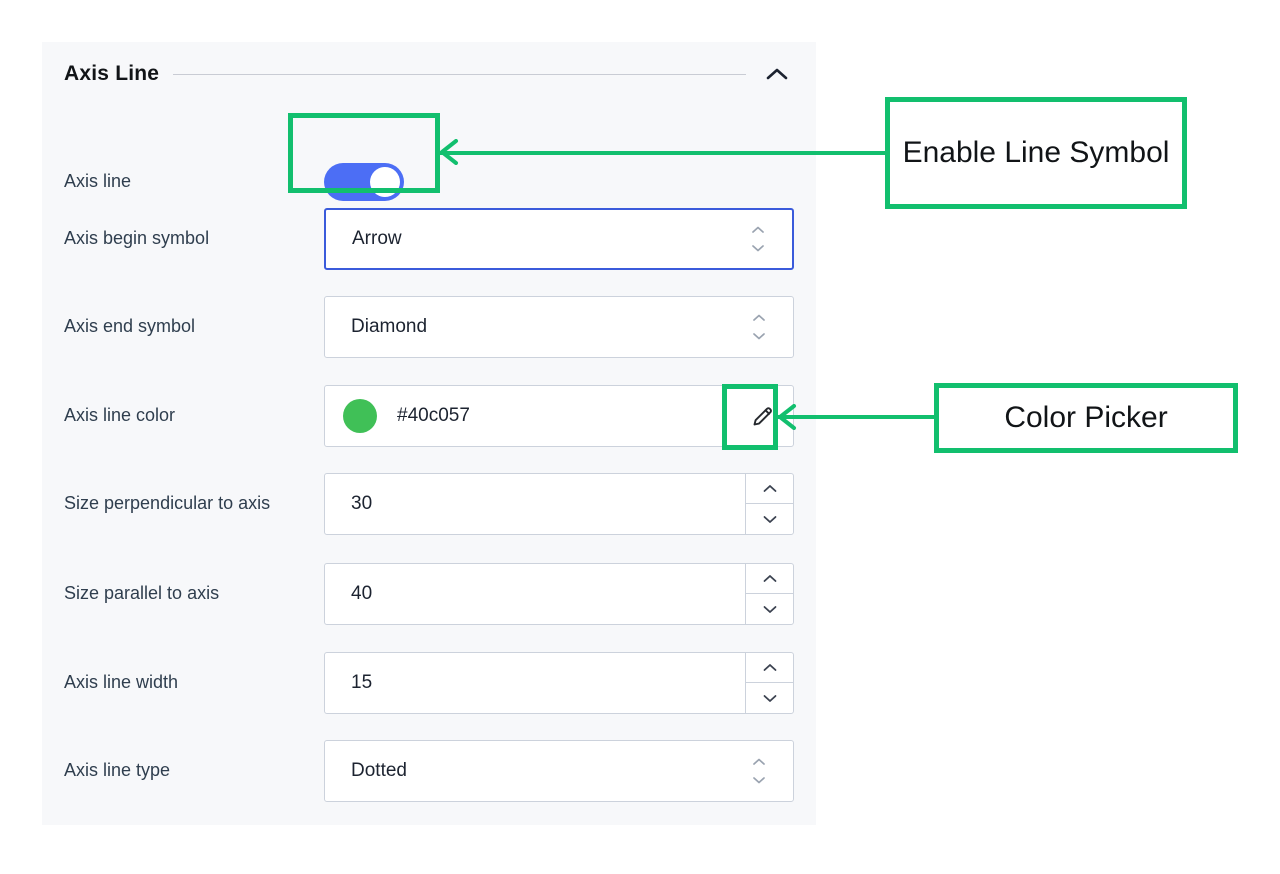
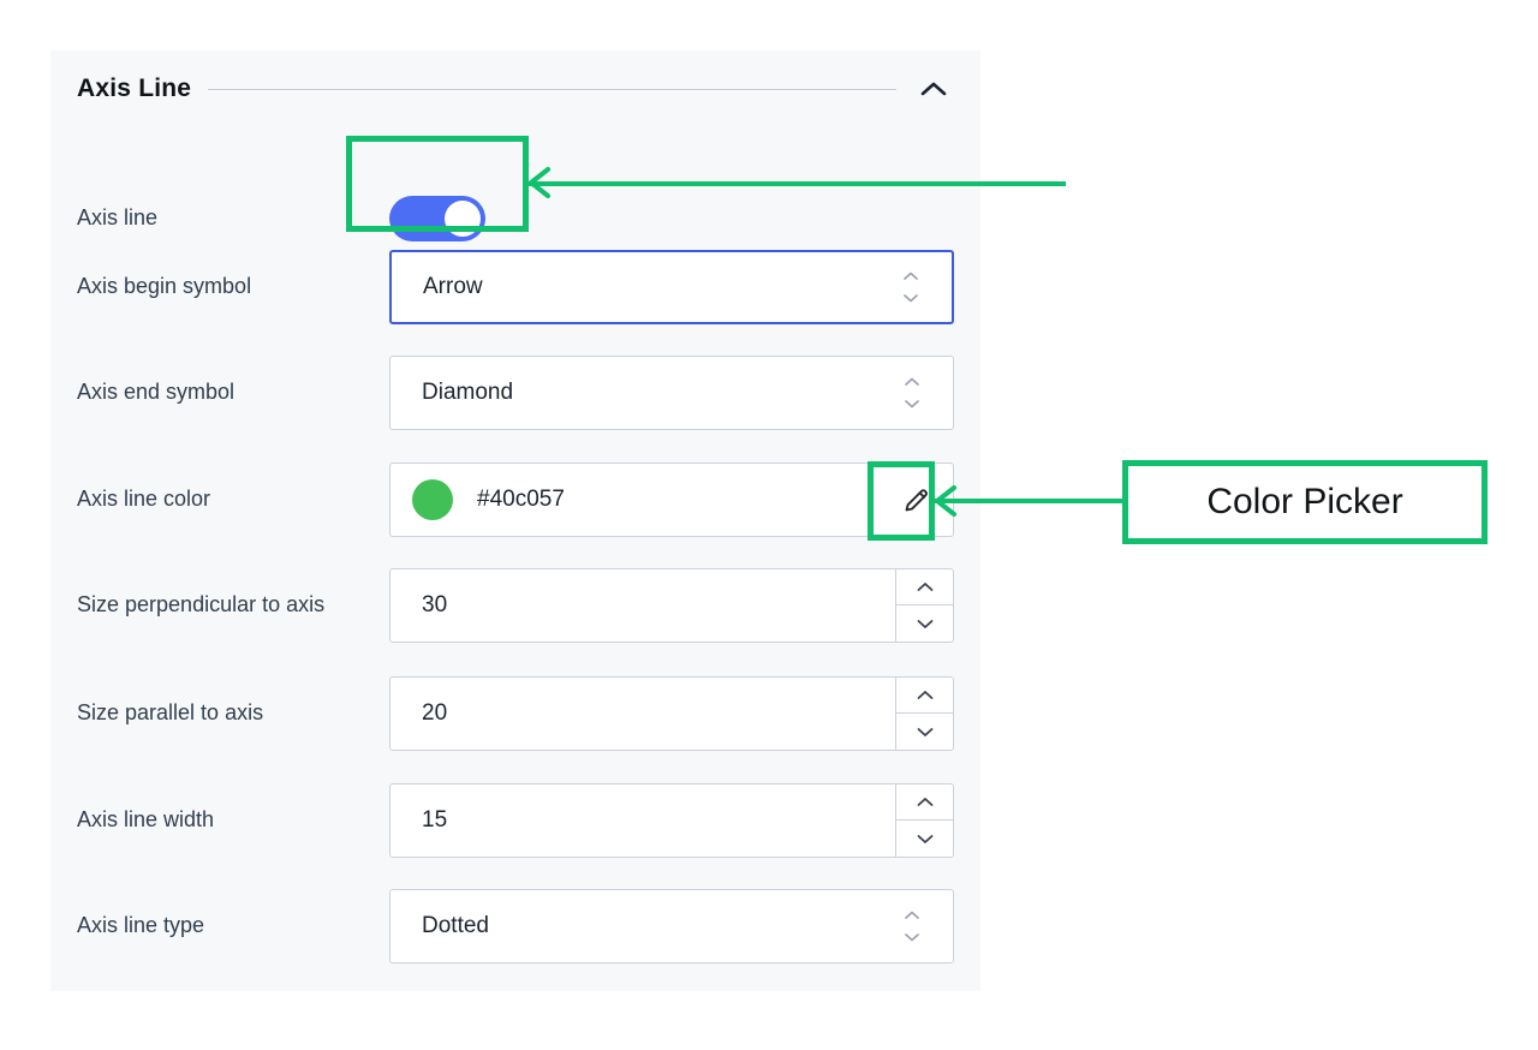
  Axis Line
  Axis line
  Axis begin symbol
  Arrow
  Axis end symbol
  Diamond
  Axis line color
  #40c057
  Size perpendicular to axis
  30
  Size parallel to axis
- 40
+ 20
  Axis line width
  15
  Axis line type
  Dotted
- Enable Line Symbol
  Color Picker
